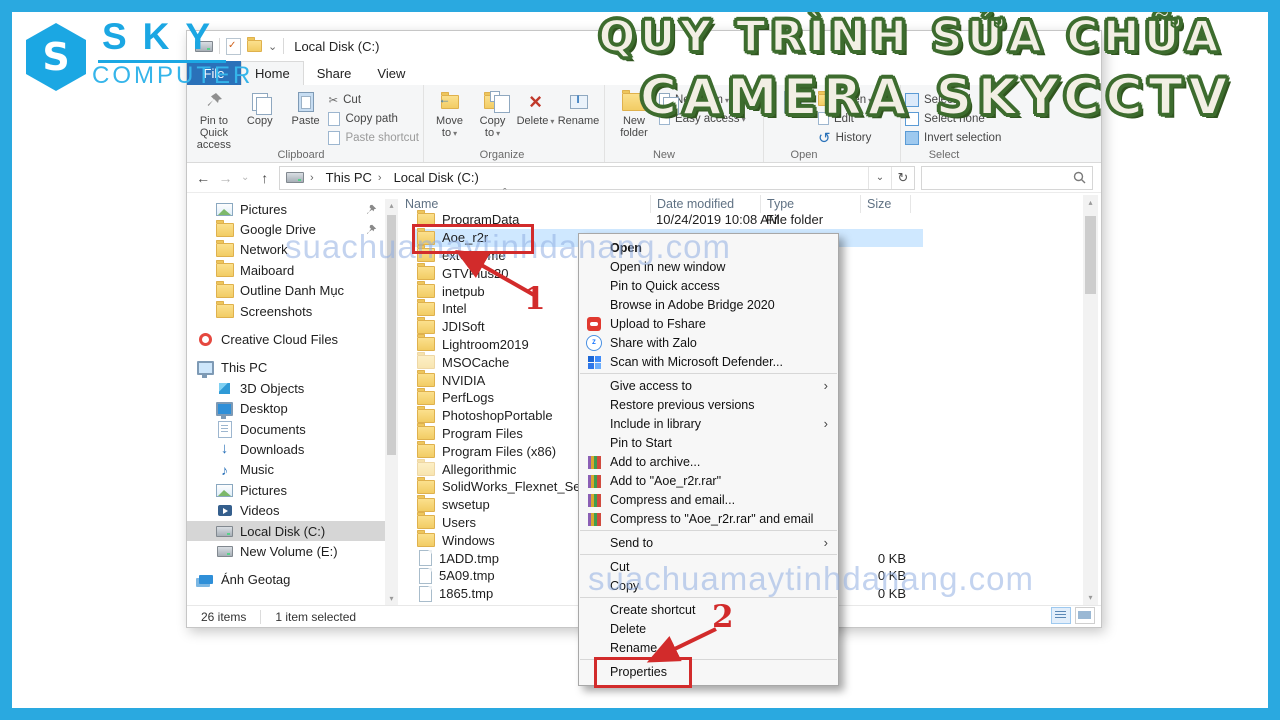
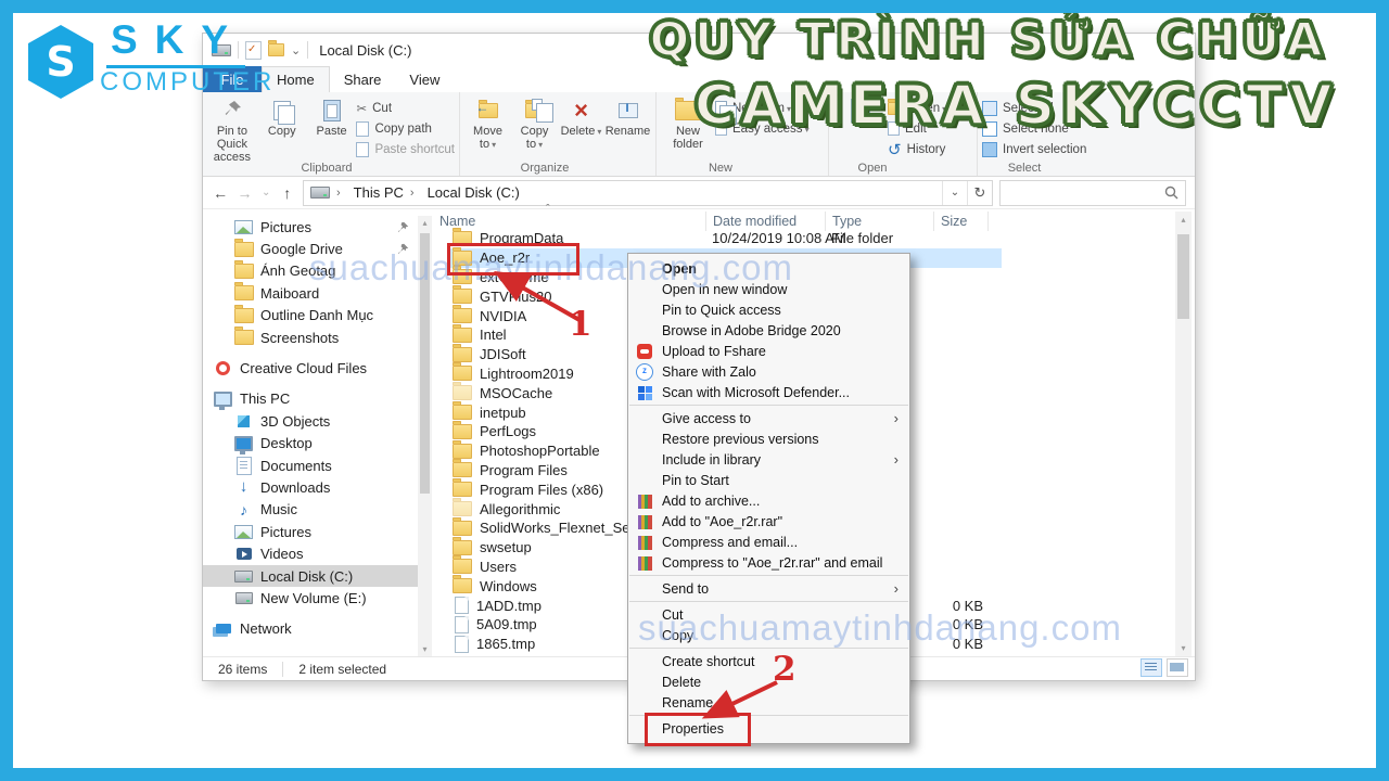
  suachuamaytinhdanang.com
  suachuamaytinhdanang.com
  ⌄
  Local Disk (C:)
  ×
  File
  Home
  Share
  View
  Pin to Quick access
  Copy
  Paste
  ✂
  Cut
  Copy path
  Paste shortcut
  ←
  Move to
  Copy to
  ×
  Delete
  Rename
  New folder
  New item
  Easy access
  Open
  Edit
  ↺
  History
  Select all
  Select none
  Invert selection
  Clipboard
  Organize
  New
  Open
  Select
  ←
  →
  ⌄
  ↑
  ›
  This PC
  ›
  Local Disk (C:)
  ⌄
  ↻
  Pictures
  Google Drive
- Network
+ Ánh Geotag
  Maiboard
  Outline Danh Mục
  Screenshots
  Creative Cloud Files
  This PC
  3D Objects
  Desktop
  Documents
  ↓
  Downloads
  ♪
  Music
  Pictures
  Videos
  Local Disk (C:)
  New Volume (E:)
- Ánh Geotag
+ Network
  ▴
  ▾
  ˆ
  Name
  Date modified
  Type
  Size
  ProgramData
  10/24/2019 10:08 AM
  File folder
  Aoe_r2r
  exthrome
  GTVPlus0
- inetpub
+ NVIDIA
  Intel
  JDISoft
  Lightroom2019
  MSOCache
- NVIDIA
+ inetpub
  PerfLogs
  PhotoshopPortable
  Program Files
  Program Files (x86)
  Allegorithmic
  SolidWorks_Flexnet_Se
  swsetup
  Users
  Windows
  1ADD.tmp
  0 KB
  5A09.tmp
  0 KB
  1865.tmp
  0 KB
  ▴
  ▾
  26 items
- 1 item selected
+ 2 item selected
  Open
  Open in new window
  Pin to Quick access
  Browse in Adobe Bridge 2020
  Upload to Fshare
  Share with Zalo
  Scan with Microsoft Defender...
  Give access to
  ›
  Restore previous versions
  Include in library
  ›
  Pin to Start
  Add to archive...
  Add to "Aoe_r2r.rar"
  Compress and email...
  Compress to "Aoe_r2r.rar" and email
  Send to
  ›
  Cut
  Copy
  Create shortcut
  Delete
  Rename
  Properties
  1
  2
  QUY TRÌNH SỬA CHỮA
  CAMERA SKYCCT
  S
  SKY
  COMPUTER
